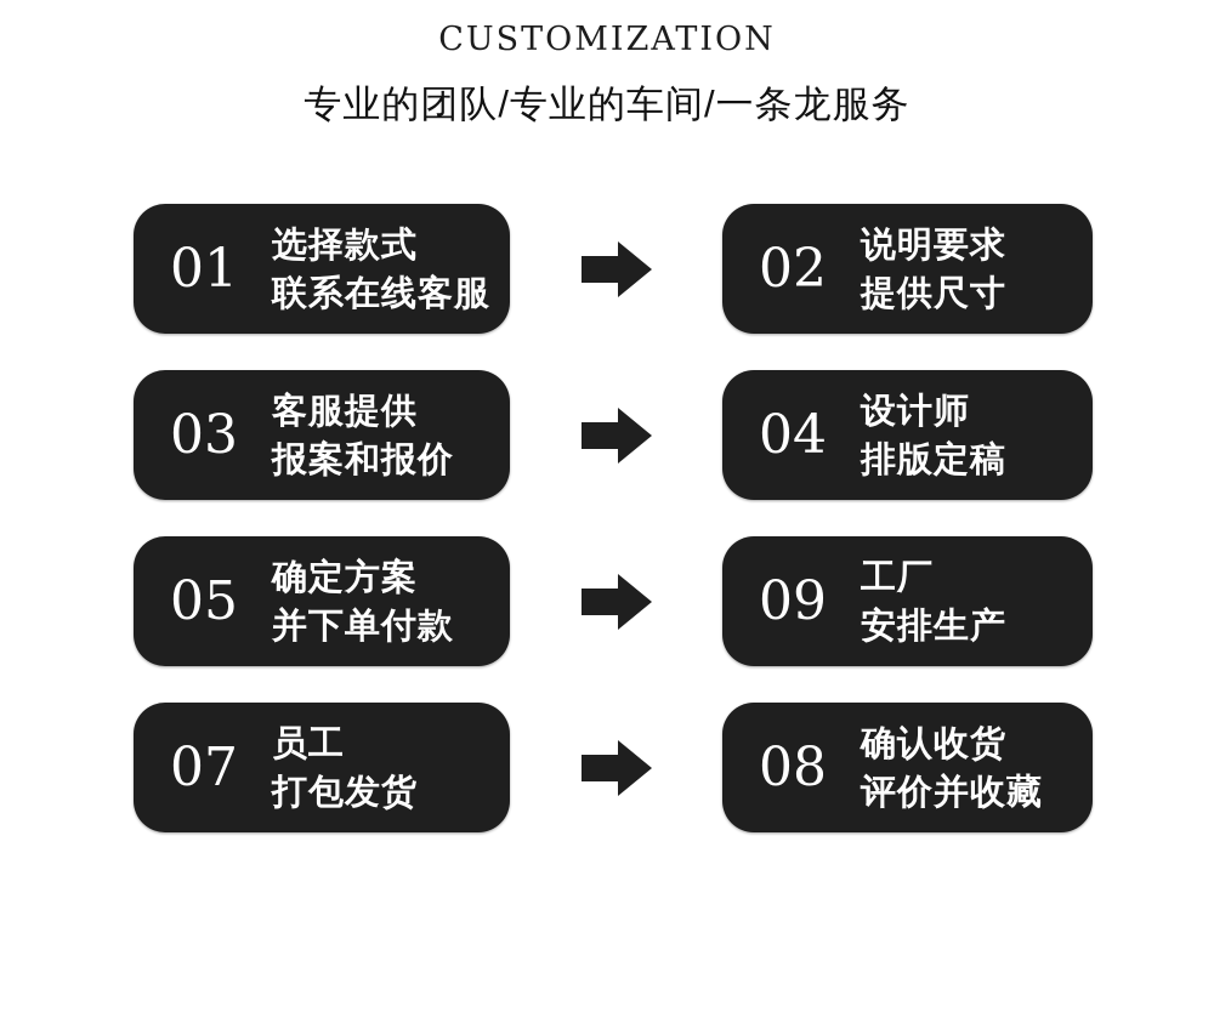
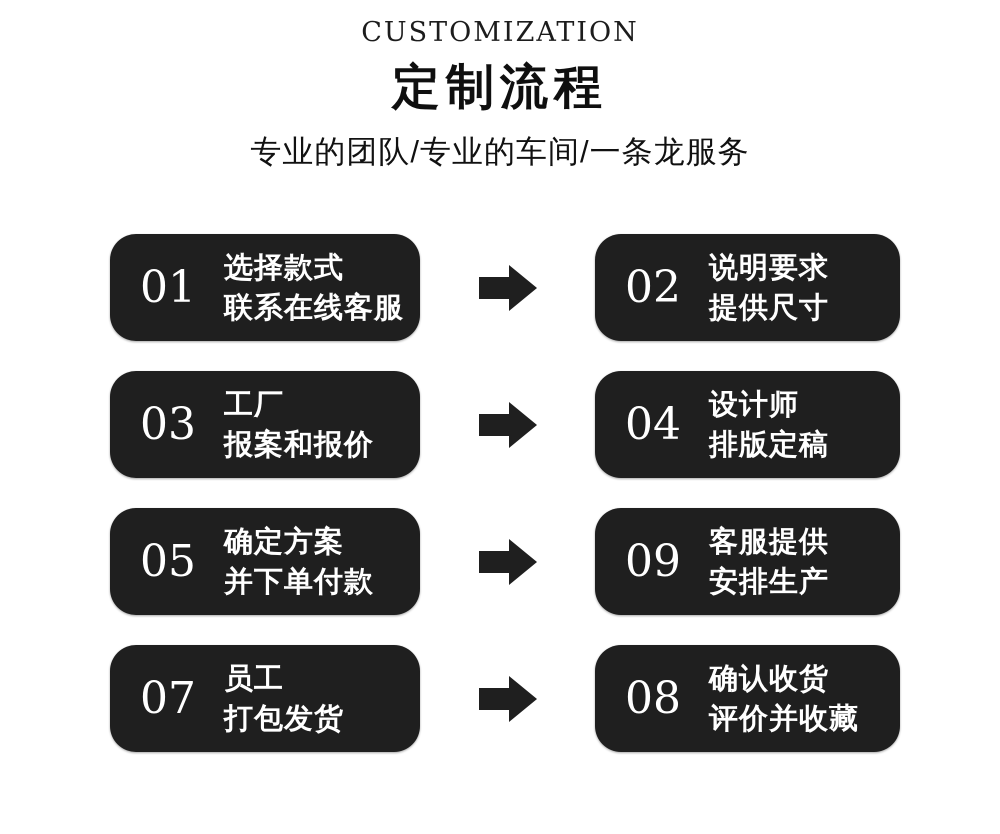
  CUSTOMIZATION
+ 定制流程
  专业的团队/专业的车间/一条龙服务
  01
  选择款式
  联系在线客服
  02
  说明要求
  提供尺寸
  03
- 客服提供
+ 工厂
  报案和报价
  04
  设计师
  排版定稿
  05
  确定方案
  并下单付款
  09
- 工厂
+ 客服提供
  安排生产
  07
  员工
  打包发货
  08
  确认收货
  评价并收藏
